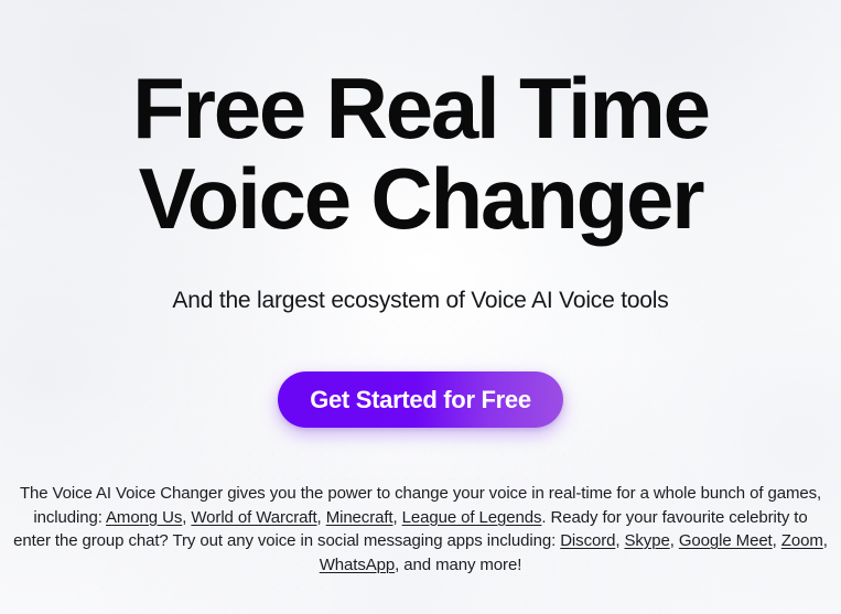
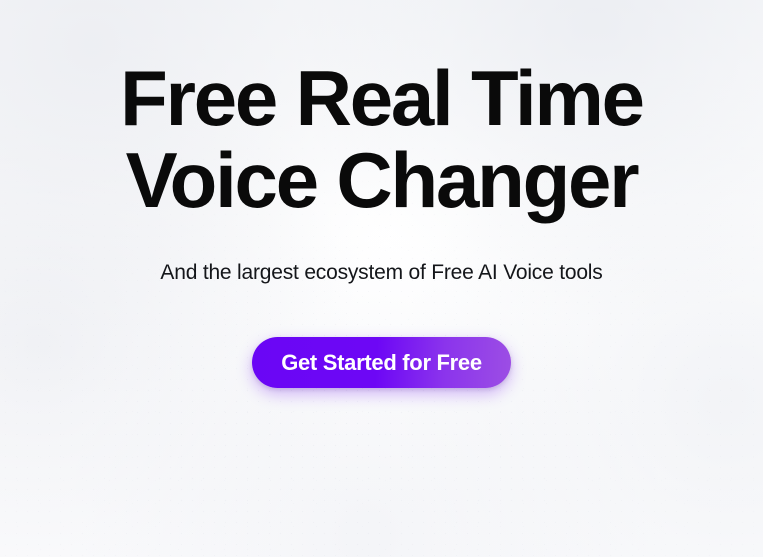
  Free Real Time
  Voice Changer
- And the largest ecosystem of Voice AI Voice tools
+ And the largest ecosystem of Free AI Voice tools
  Get Started for Free
- The Voice AI Voice Changer gives you the power to change your voice in real-time for a whole bunch of games, including: Among Us, World of Warcraft, Minecraft, League of Legends. Ready for your favourite celebrity to enter the group chat? Try out any voice in social messaging apps including: Discord, Skype, Google Meet, Zoom, WhatsApp, and many more!
